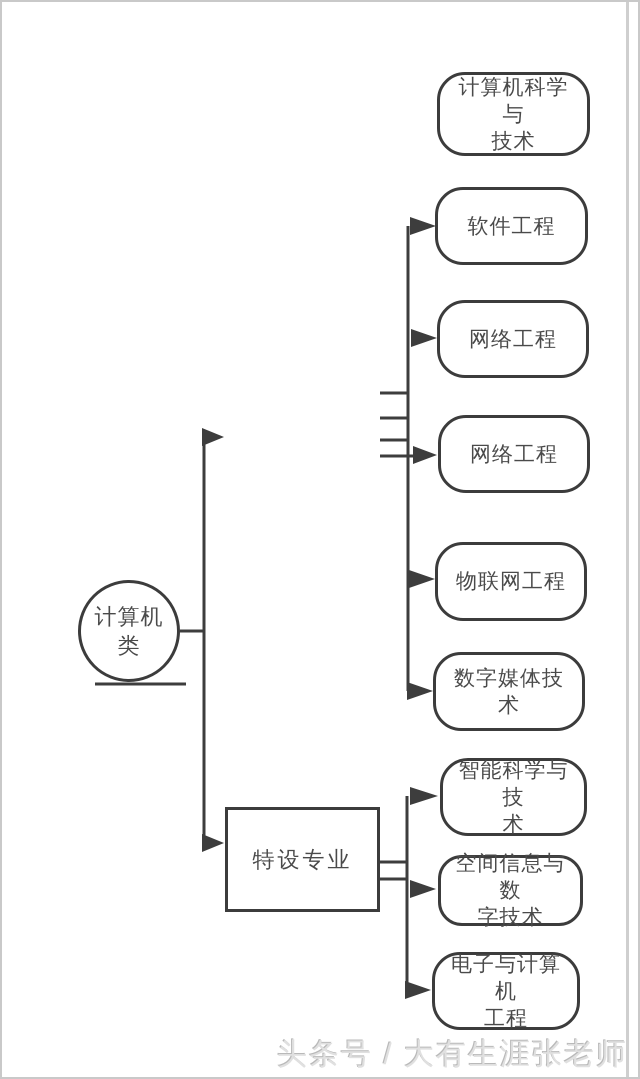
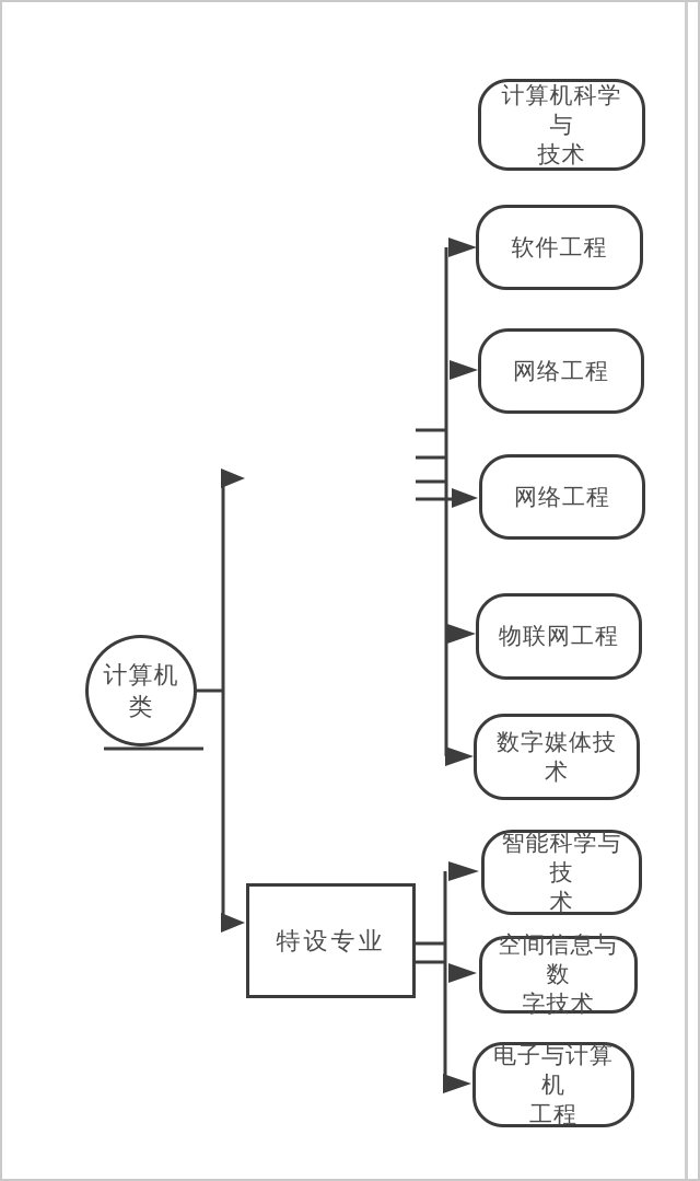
  计算机
  类
  特设专业
  计算机科学与
  技术
  软件工程
  网络工程
  网络工程
  物联网工程
  数字媒体技术
  智能科学与技
  术
  空间信息与数
  字技术
  电子与计算机
  工程
- 头条号 / 大有生涯张老师
